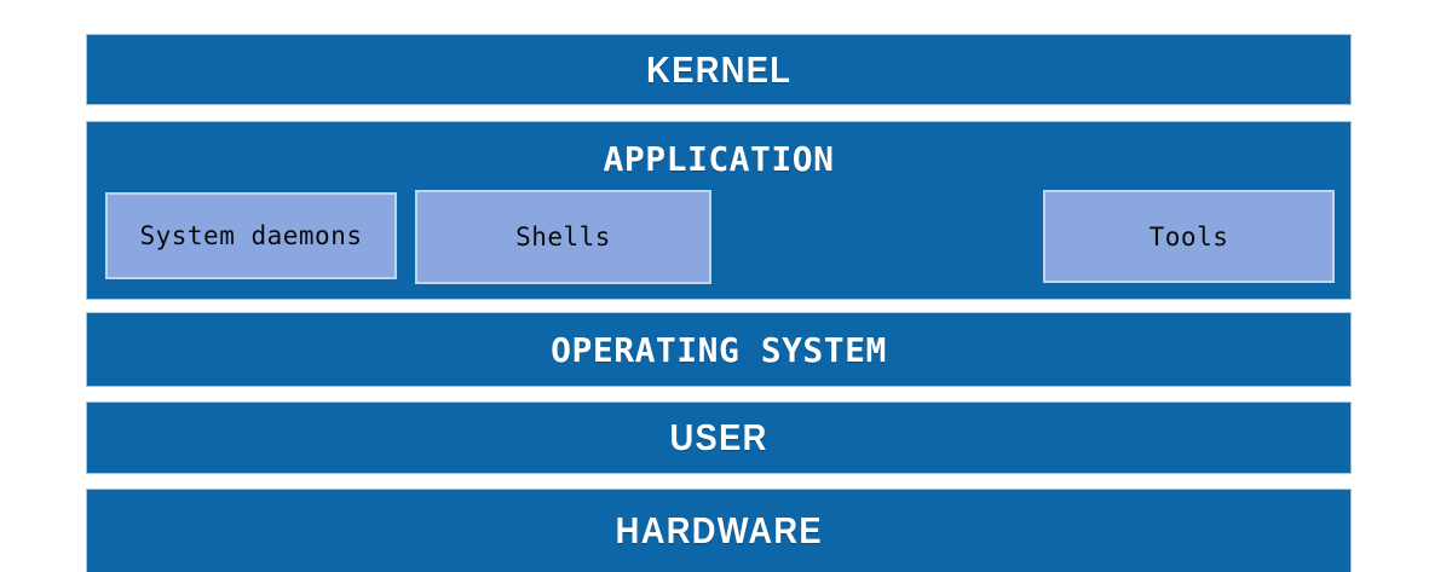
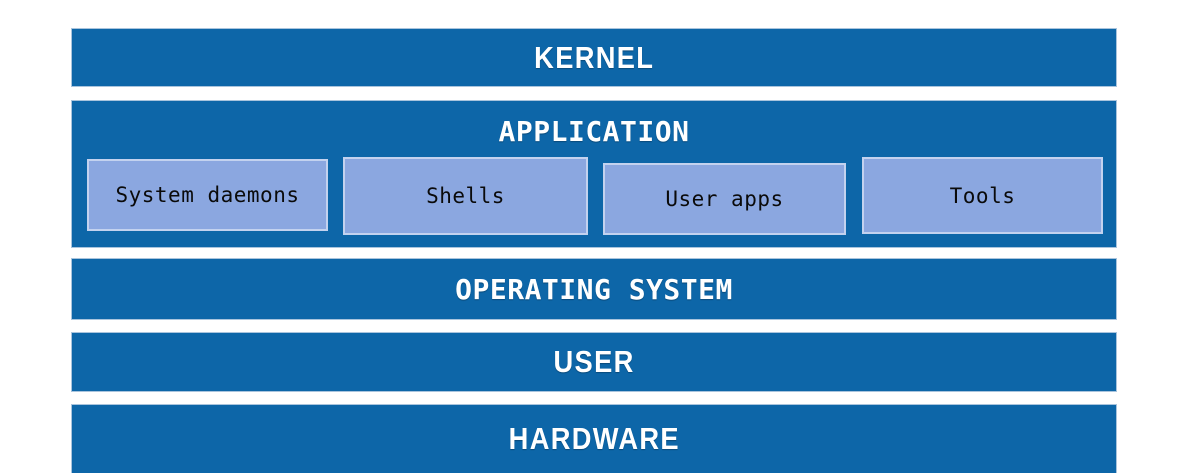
  KERNEL
  APPLICATION
  System daemons
  Shells
+ User apps
  Tools
  OPERATING SYSTEM
  USER
  HARDWARE
